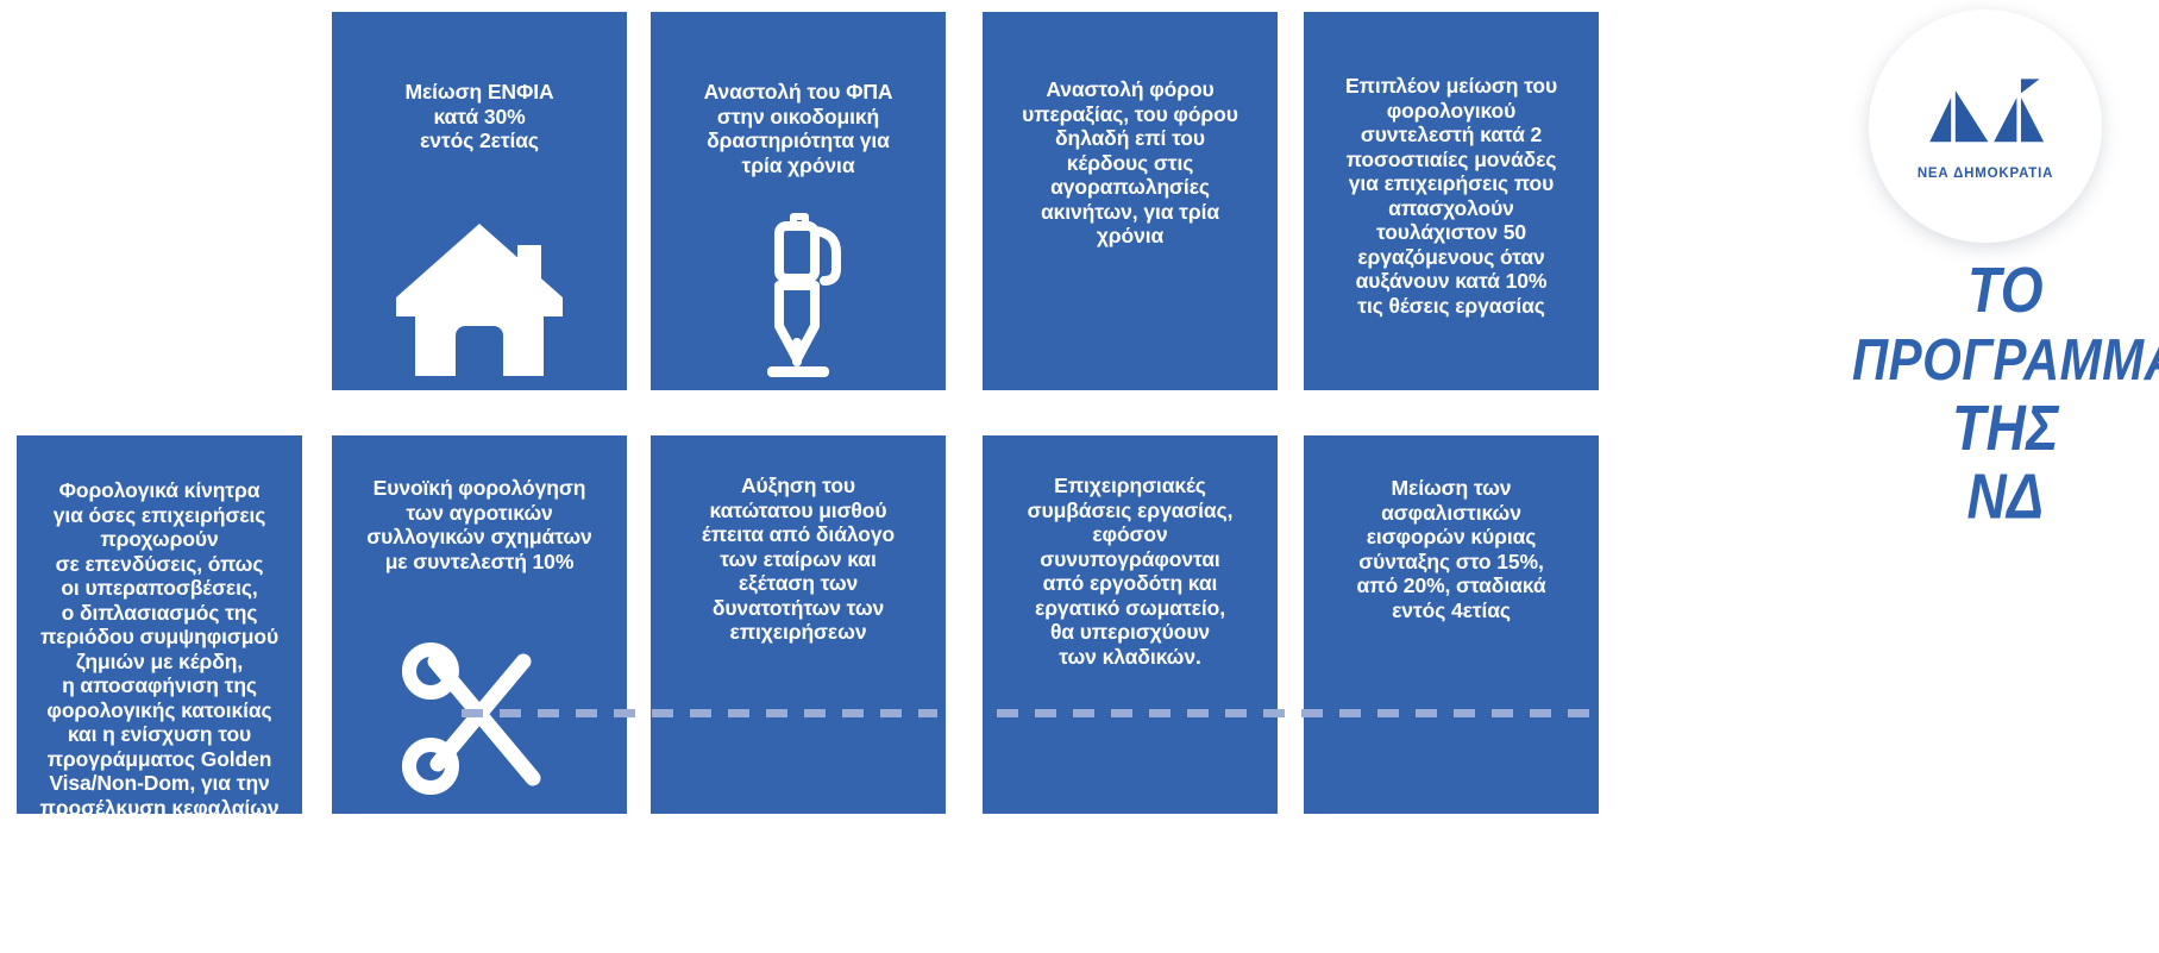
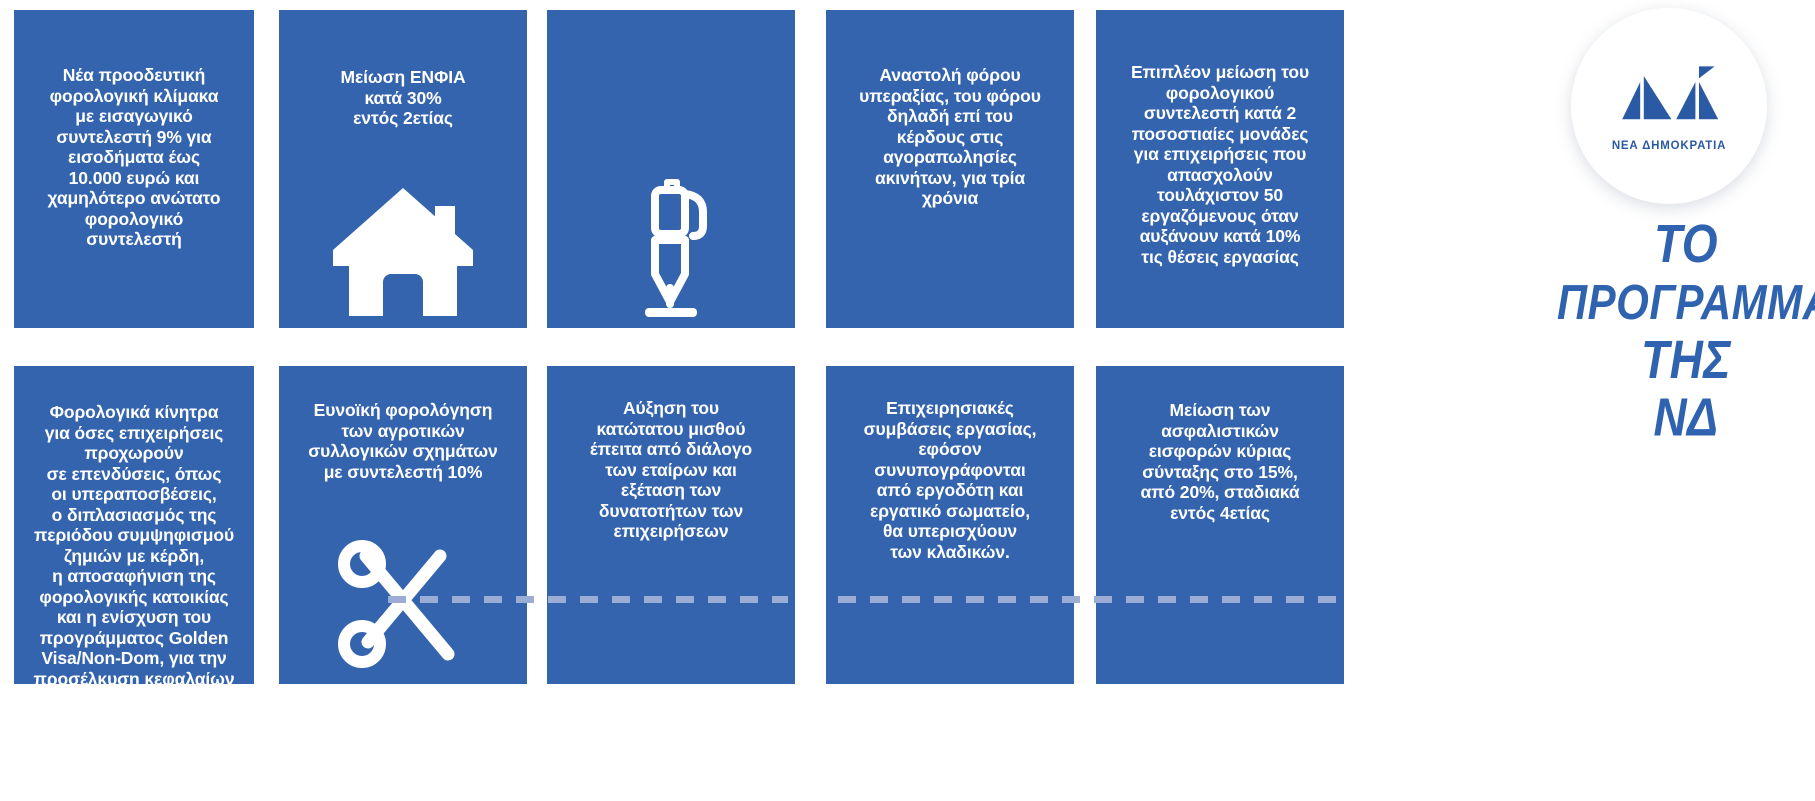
+ Νέα προοδευτική
+ φορολογική κλίμακα
+ με εισαγωγικό
+ συντελεστή 9% για
+ εισοδήματα έως
+ 10.000 ευρώ και
+ χαμηλότερο ανώτατο
+ φορολογικό
+ συντελεστή
  Μείωση ΕΝΦΙΑ
  κατά 30%
  εντός 2ετίας
- Αναστολή του ΦΠΑ
- στην οικοδομική
- δραστηριότητα για
- τρία χρόνια
  Αναστολή φόρου
  υπεραξίας, του φόρου
  δηλαδή επί του
  κέρδους στις
  αγοραπωλησίες
  ακινήτων, για τρία
  χρόνια
  Επιπλέον μείωση του
  φορολογικού
  συντελεστή κατά 2
  ποσοστιαίες μονάδες
  για επιχειρήσεις που
  απασχολούν
  τουλάχιστον 50
  εργαζόμενους όταν
  αυξάνουν κατά 10%
  τις θέσεις εργασίας
  Φορολογικά κίνητρα
  για όσες επιχειρήσεις
  προχωρούν
  σε επενδύσεις, όπως
  οι υπεραποσβέσεις,
  ο διπλασιασμός της
  περιόδου συμψηφισμού
  ζημιών με κέρδη,
  η αποσαφήνιση της
  φορολογικής κατοικίας
  και η ενίσχυση του
  προγράμματος Golden
  Visa/Non-Dom, για την
  προσέλκυση κεφαλαίων
  Ευνοϊκή φορολόγηση
  των αγροτικών
  συλλογικών σχημάτων
  με συντελεστή 10%
  Αύξηση του
  κατώτατου μισθού
  έπειτα από διάλογο
  των εταίρων και
  εξέταση των
  δυνατοτήτων των
  επιχειρήσεων
  Επιχειρησιακές
  συμβάσεις εργασίας,
  εφόσον
  συνυπογράφονται
  από εργοδότη και
  εργατικό σωματείο,
  θα υπερισχύουν
  των κλαδικών.
  Μείωση των
  ασφαλιστικών
  εισφορών κύριας
  σύνταξης στο 15%,
  από 20%, σταδιακά
  εντός 4ετίας
  ΝΕΑ ΔΗΜΟΚΡΑΤΙΑ
  ΤΟ
  ΠΡΟΓΡΑΜΜ
  ΤΗΣ
  ΝΔ
